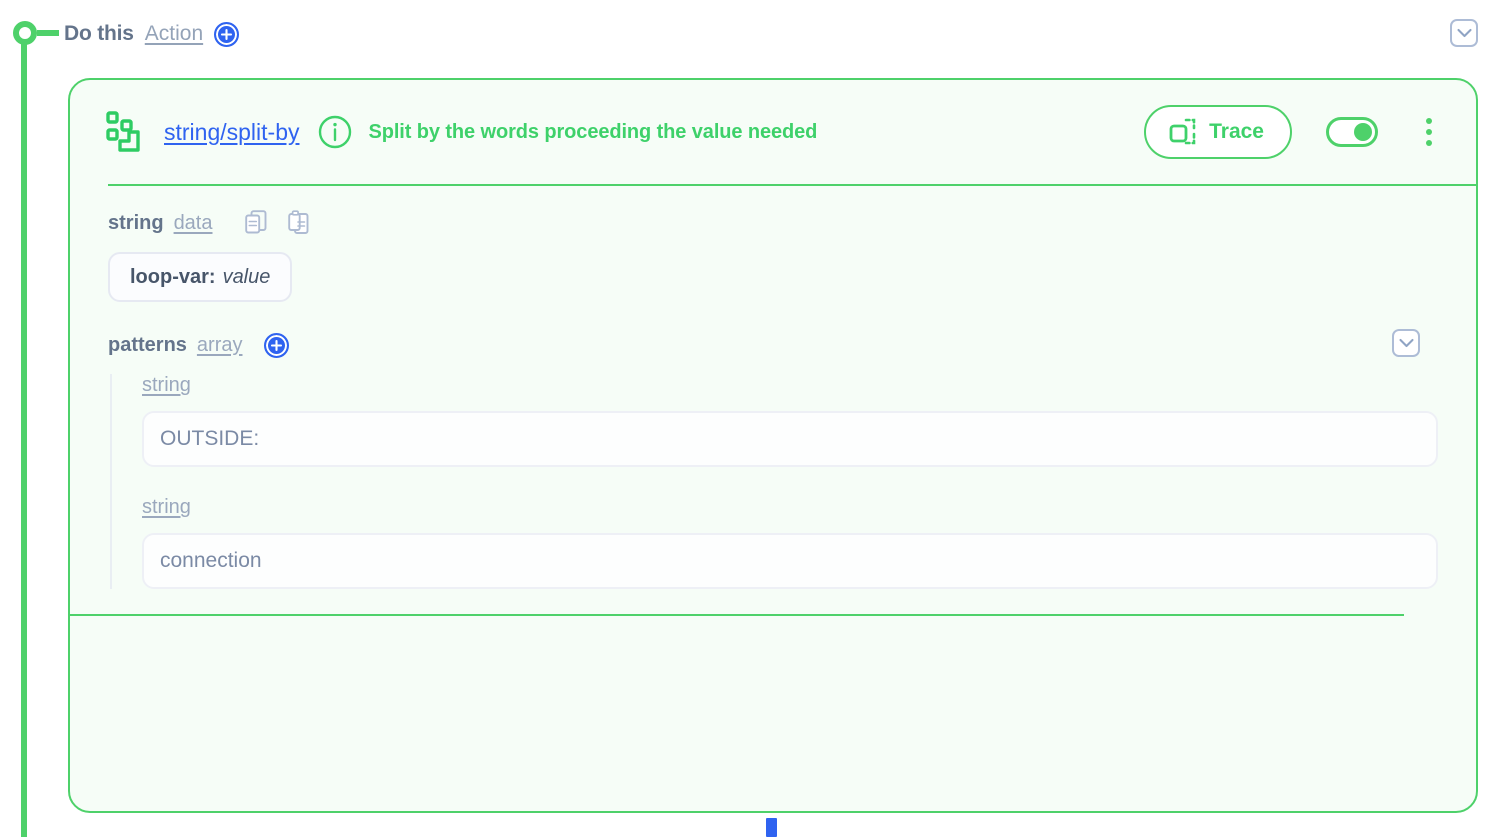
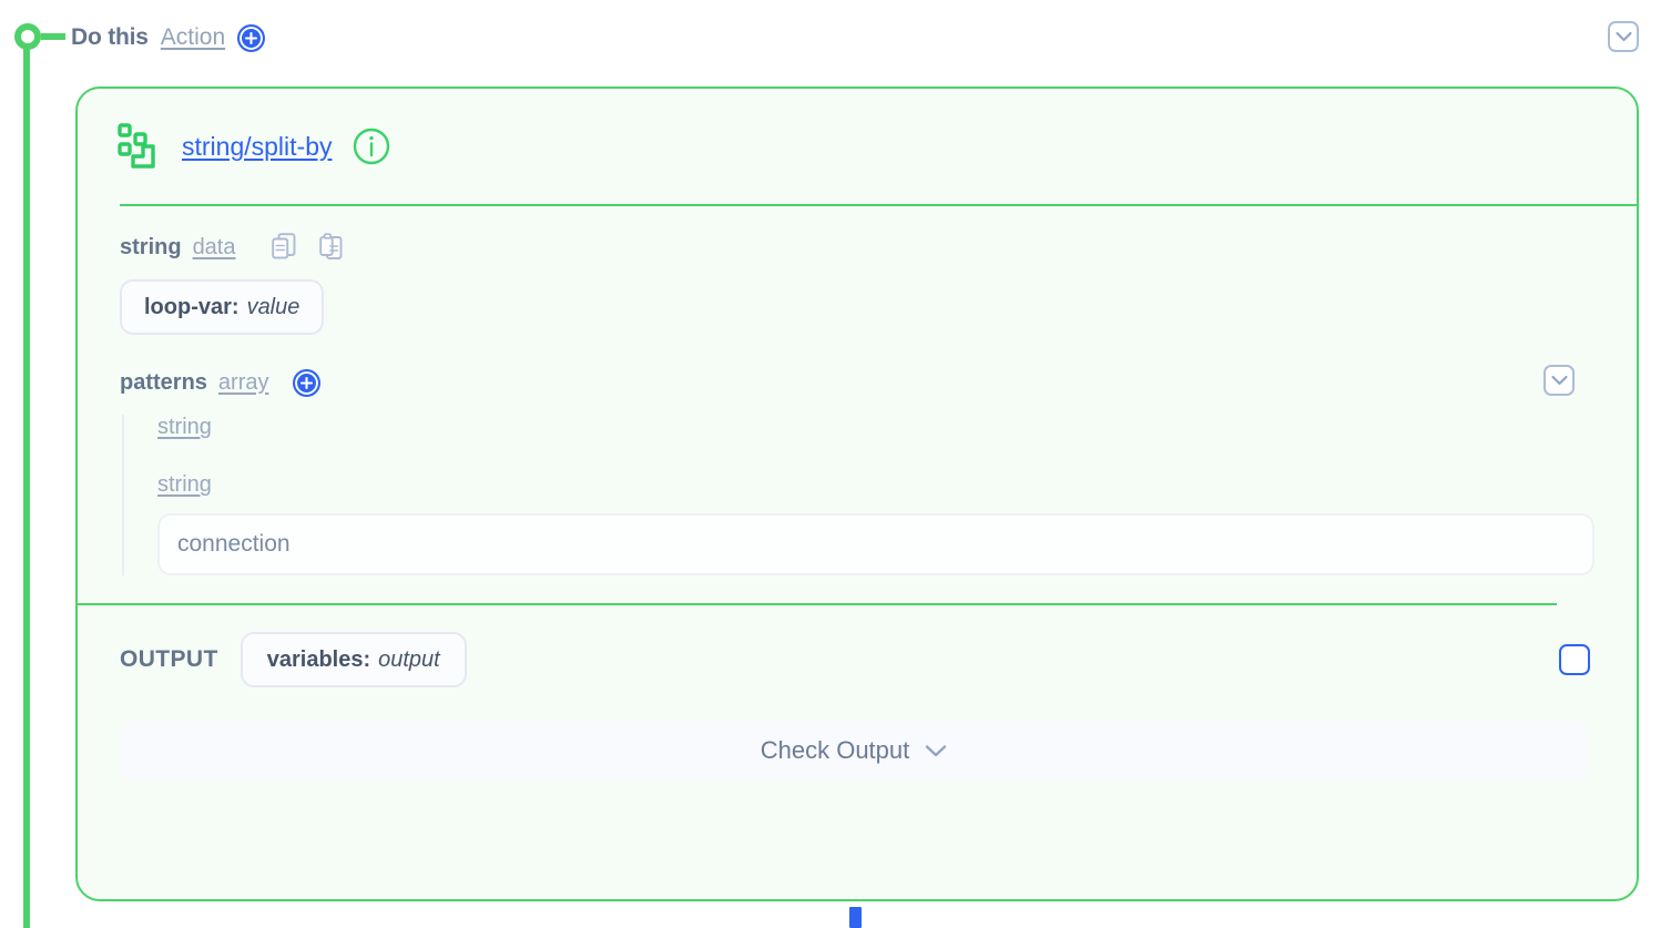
  Do this
  Action
  string/split-by
- Split by the words proceeding the value needed
- Trace
  string
  data
  loop-var:
  value
  patterns
  array
  string
- OUTSIDE:
  string
  connection
+ OUTPUT
+ variables:
+ output
+ Check Output
